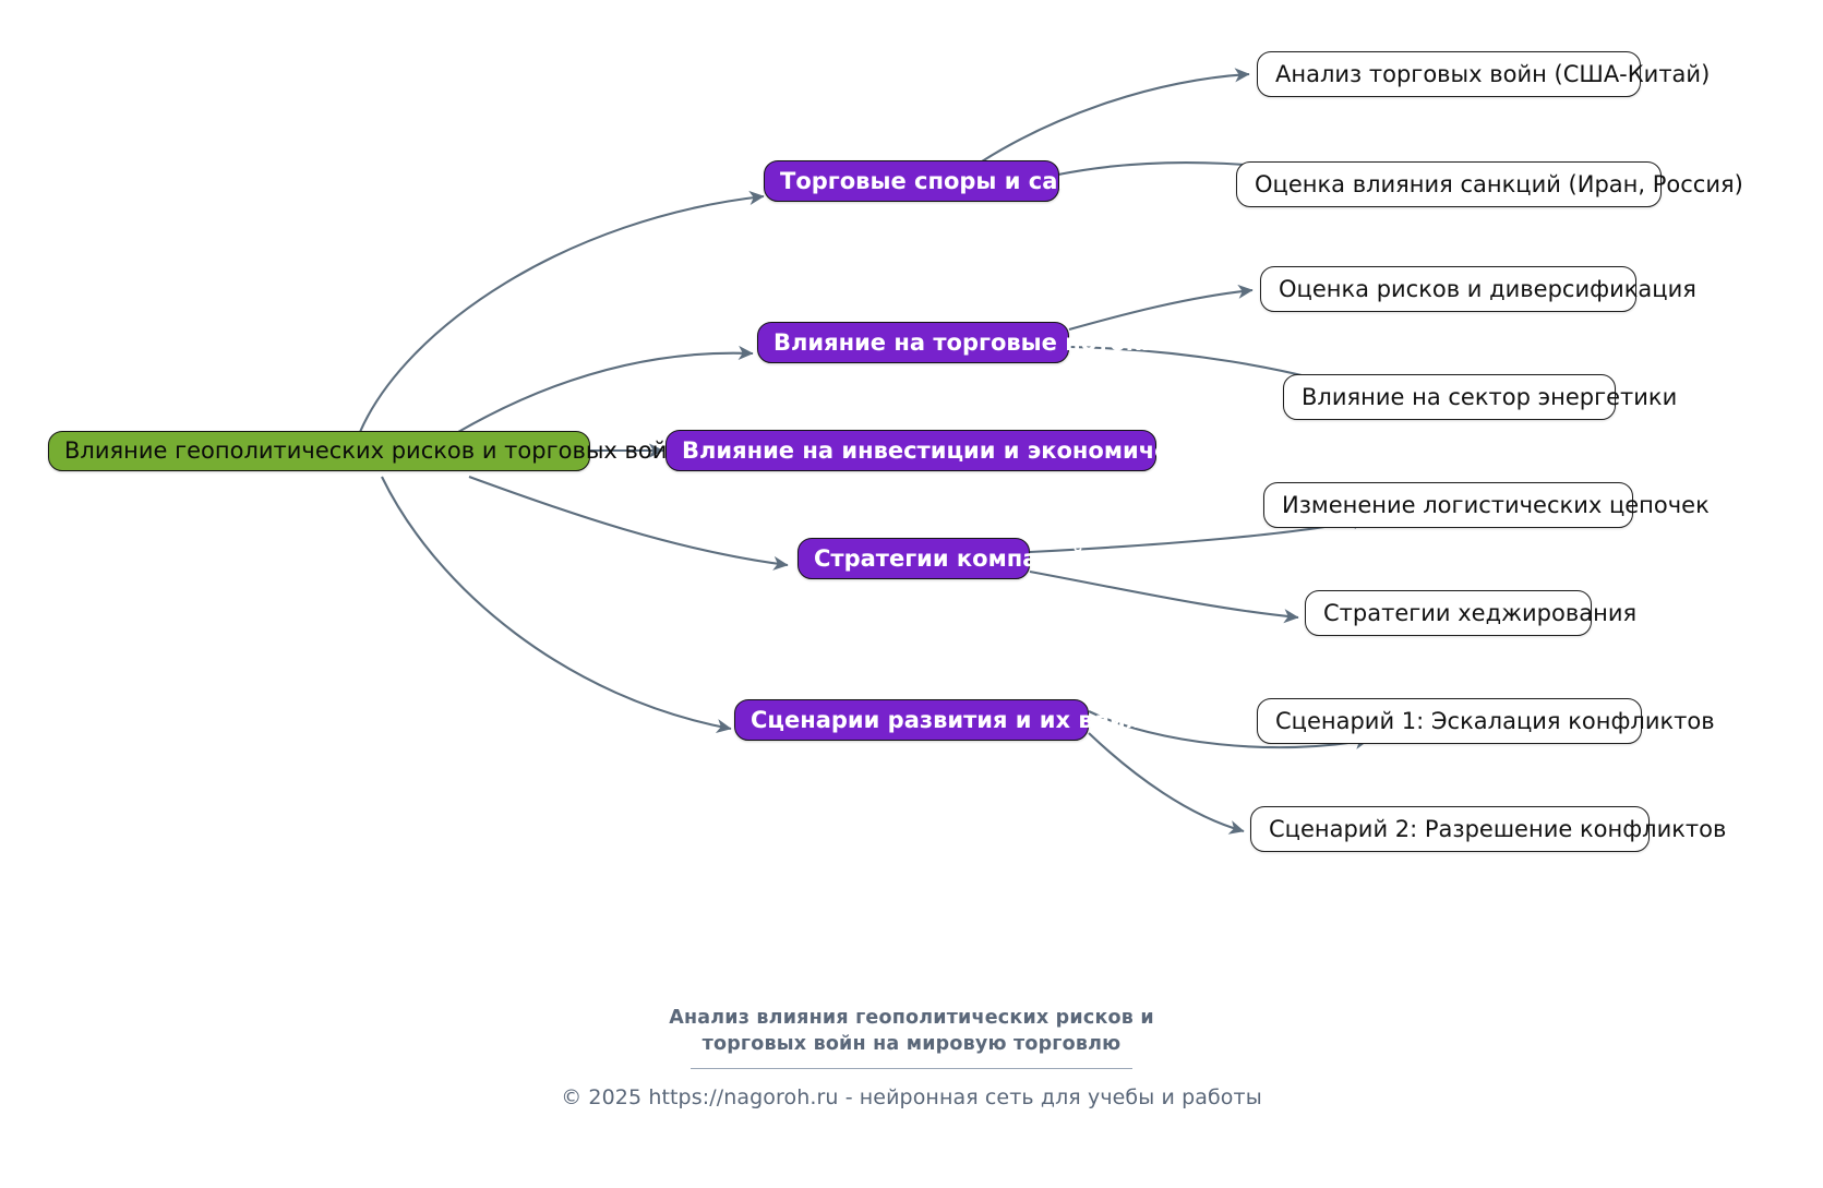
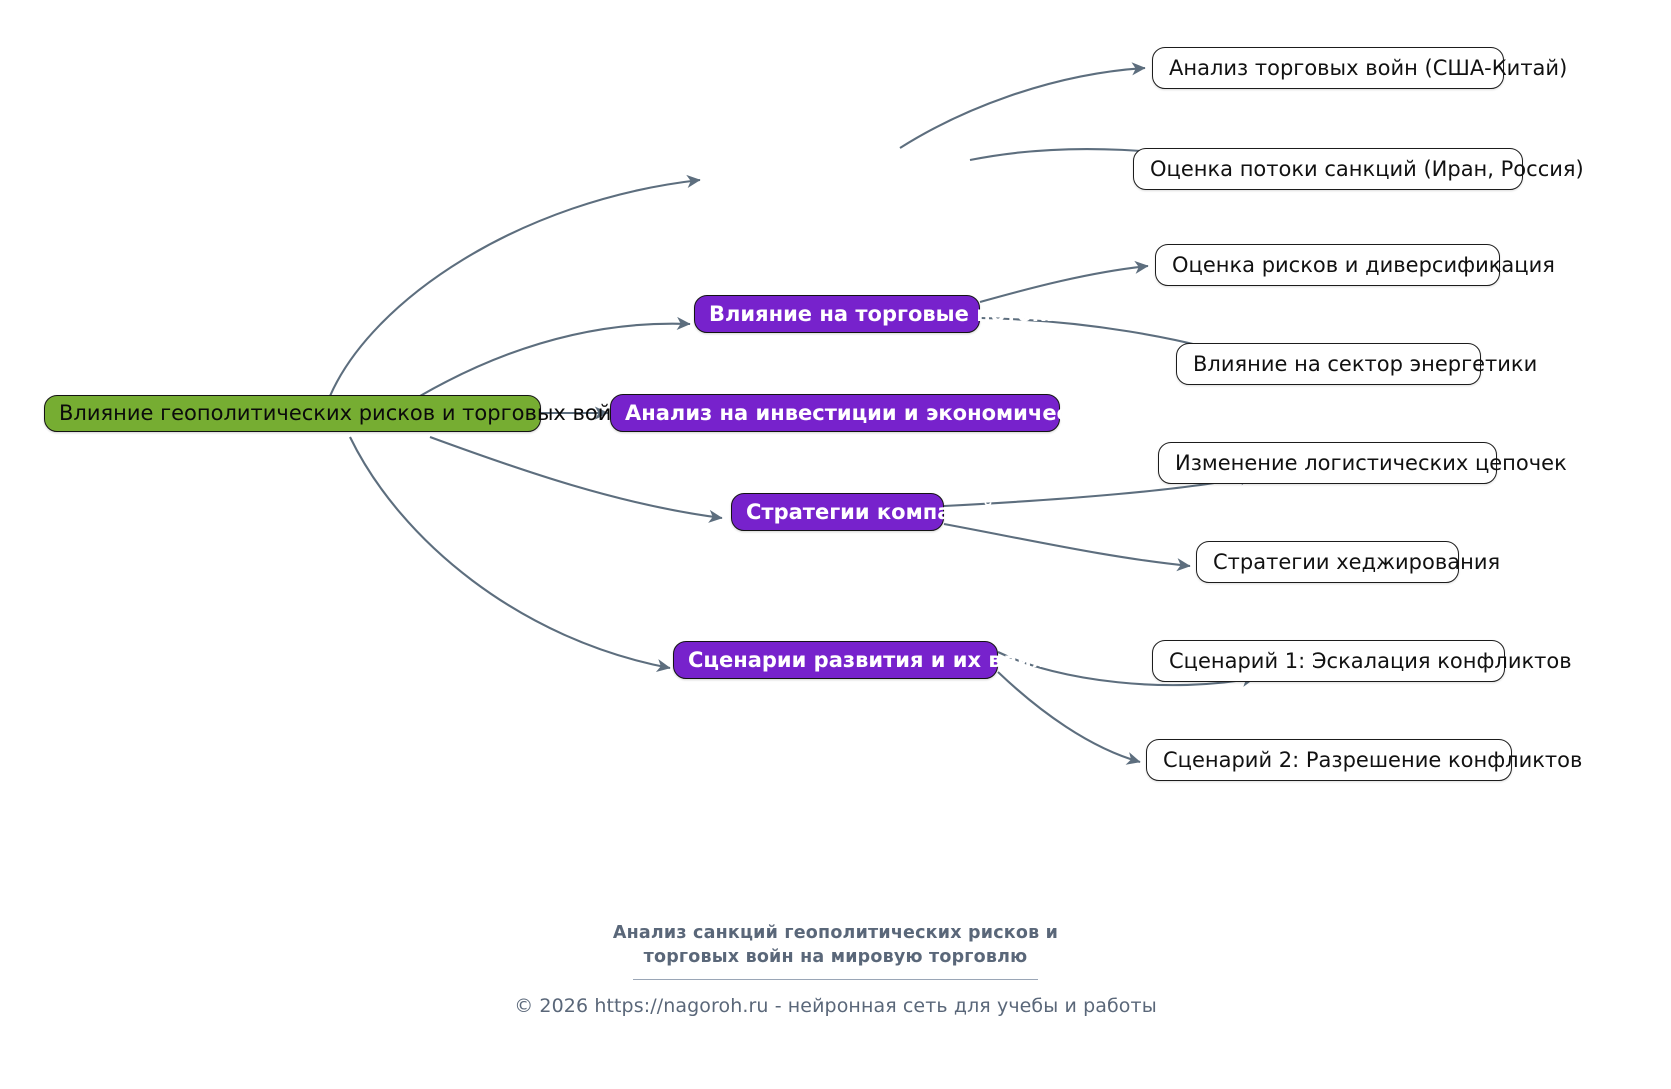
  Влияние геополитических рисков и торговых вой
- Торговые споры и санкции
  Влияние на торговые потоки
- Влияние на инвестиции и экономический рост
+ Анализ на инвестиции и экономический рост
  Стратегии компаний
  Сценарии развития и их влияние
  Анализ торговых войн (США-Китай)
- Оценка влияния санкций (Иран, Россия)
+ Оценка потоки санкций (Иран, Россия)
  Оценка рисков и диверсификация
  Влияние на сектор энергетики
  Изменение логистических цепочек
  Стратегии хеджирования
  Сценарий 1: Эскалация конфликтов
  Сценарий 2: Разрешение конфликтов
- Анализ влияния геополитических рисков и
+ Анализ санкций геополитических рисков и
  торговых войн на мировую торговлю
- © 2025 https://nagoroh.ru - нейронная сеть для учебы и работы
+ © 2026 https://nagoroh.ru - нейронная сеть для учебы и работы
